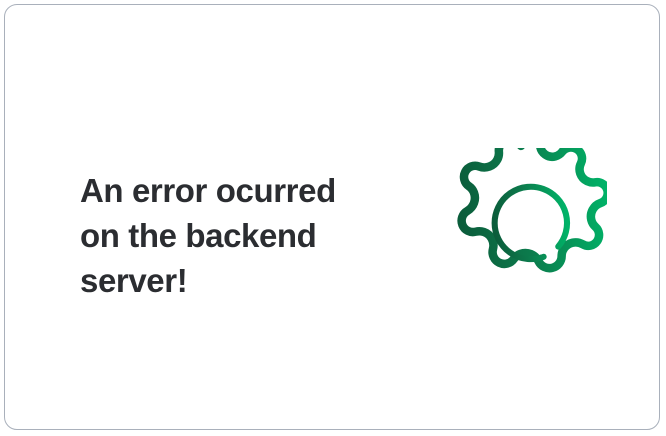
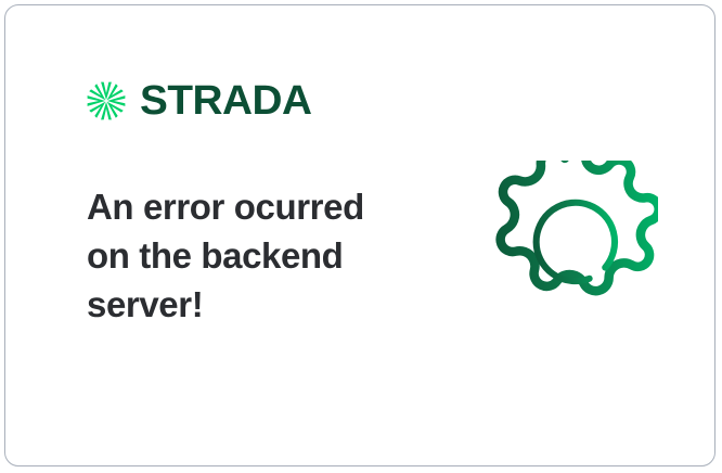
+ STRADA
  An error ocurred
  on the backend
  server!
